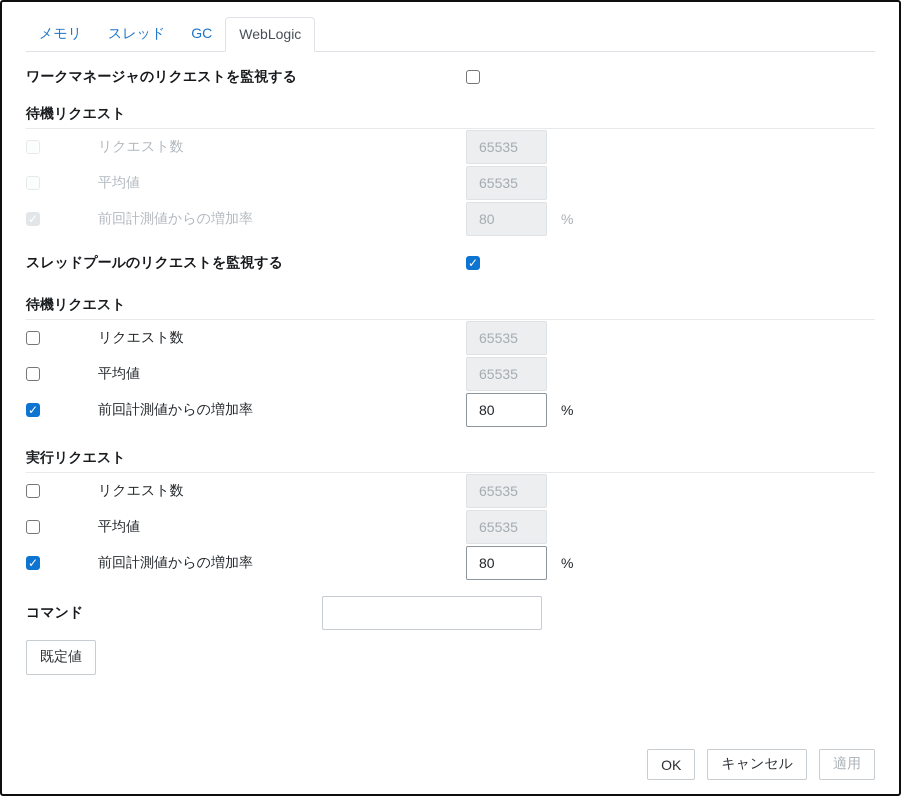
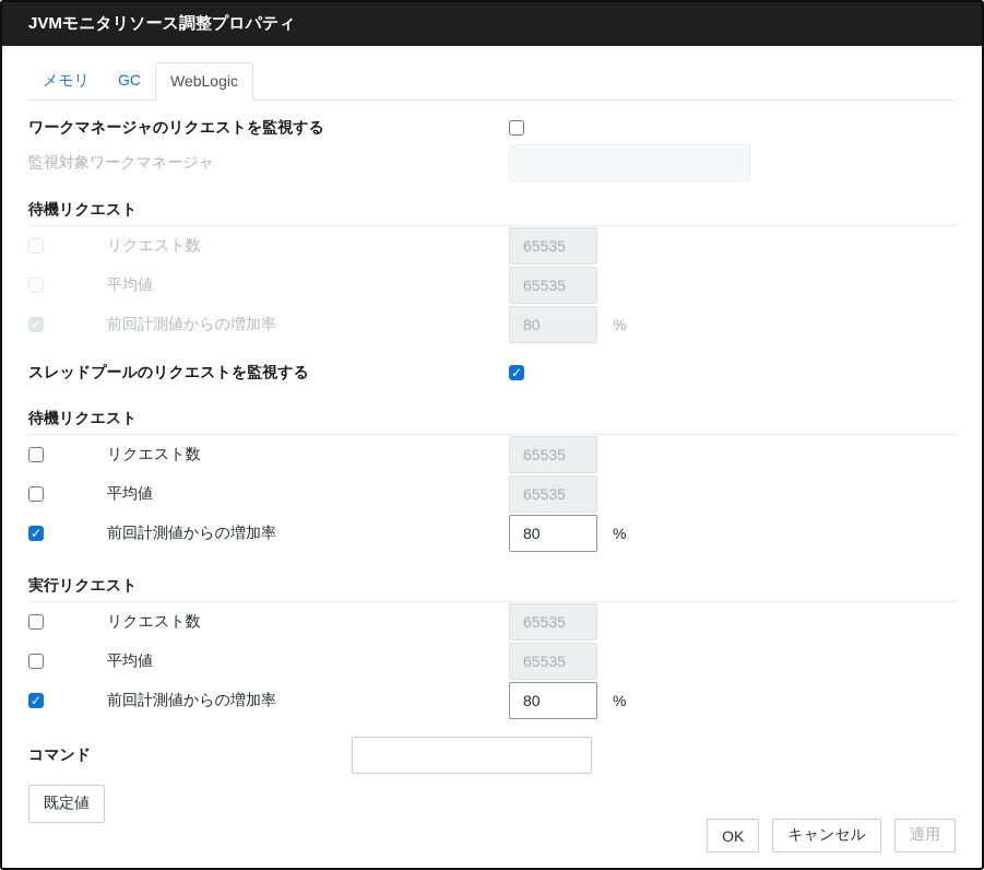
+ JVMモニタリソース調整プロパティ
  メモリ
- スレッド
  GC
  WebLogic
  ワークマネージャのリクエストを監視する
+ 監視対象ワークマネージャ
  待機リクエスト
  リクエスト数
  65535
  平均値
  65535
  前回計測値からの増加率
  80
  %
  スレッドプールのリクエストを監視する
  待機リクエスト
  リクエスト数
  65535
  平均値
  65535
  前回計測値からの増加率
  80
  %
  実行リクエスト
  リクエスト数
  65535
  平均値
  65535
  前回計測値からの増加率
  80
  %
  コマンド
  既定値
  OK
  キャンセル
  適用
